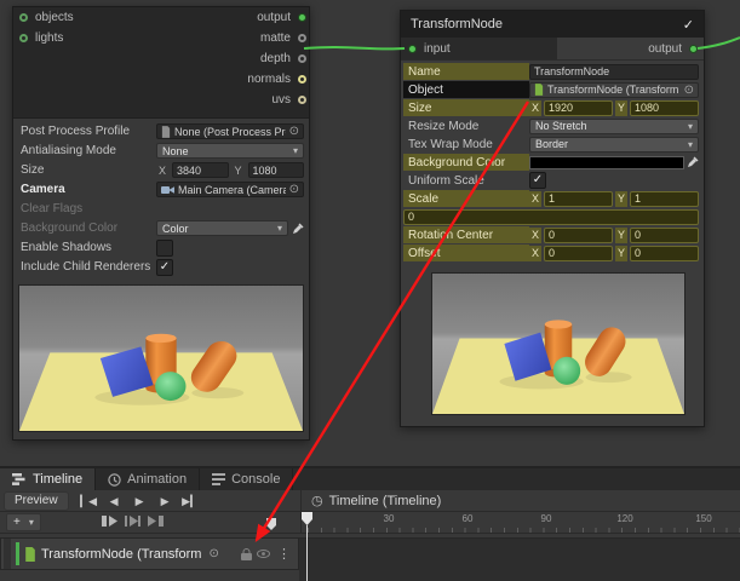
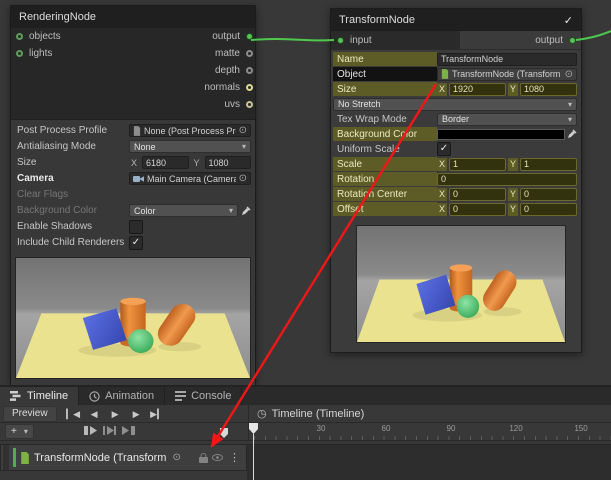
+ RenderingNode
  objects
  lights
  output
  matte
  depth
  normals
  uvs
  Post Process Profile
  None (Post Process Pr
  ⊙
  Antialiasing Mode
  None
  ▾
  Size
  X
- 3840
+ 6180
  Y
  1080
  Camera
  Main Camera (Camer
  ⊙
  Clear Flags
  Background Color
  Color
  ▾
  Enable Shadows
  Include Child Renderers
  ✓
  TransformNode
  ✓
  input
  output
  Name
  TransformNode
  Object
  TransformNode (Transform
  ⊙
  Size
  X
  1920
  Y
  1080
- Resize Mode
  No Stretch
  ▾
  Tex Wrap Mode
  Border
  ▾
  Background Color
  Uniform Scal
  ✓
  Scale
  X
  1
  Y
  1
+ Rotation
  0
  Rotation Center
  X
  0
  Y
  0
  Offst
  X
  0
  Y
  0
  Timeline
  Animation
  Console
  Preview
  ▎◀
  ◀
  ▶
  ▶
  ▶▎
  ◷
  Timeline (Timeline)
  +
  ▾
  30
  60
  90
  120
  150
  TransformNode (Transform
  ⊙
  ⋮
